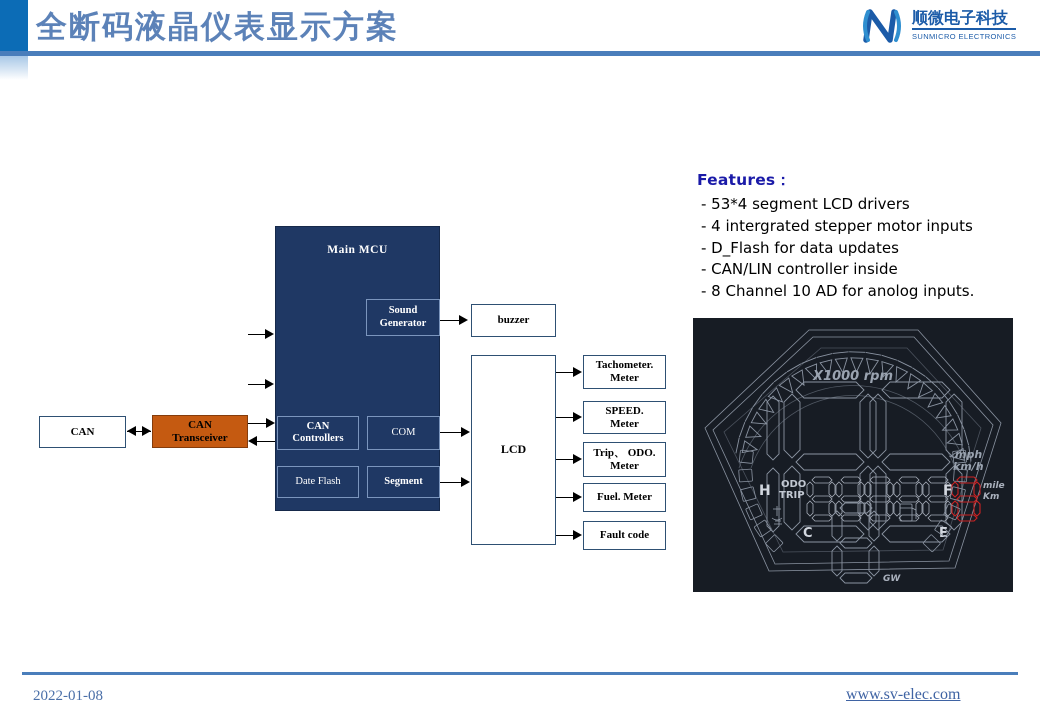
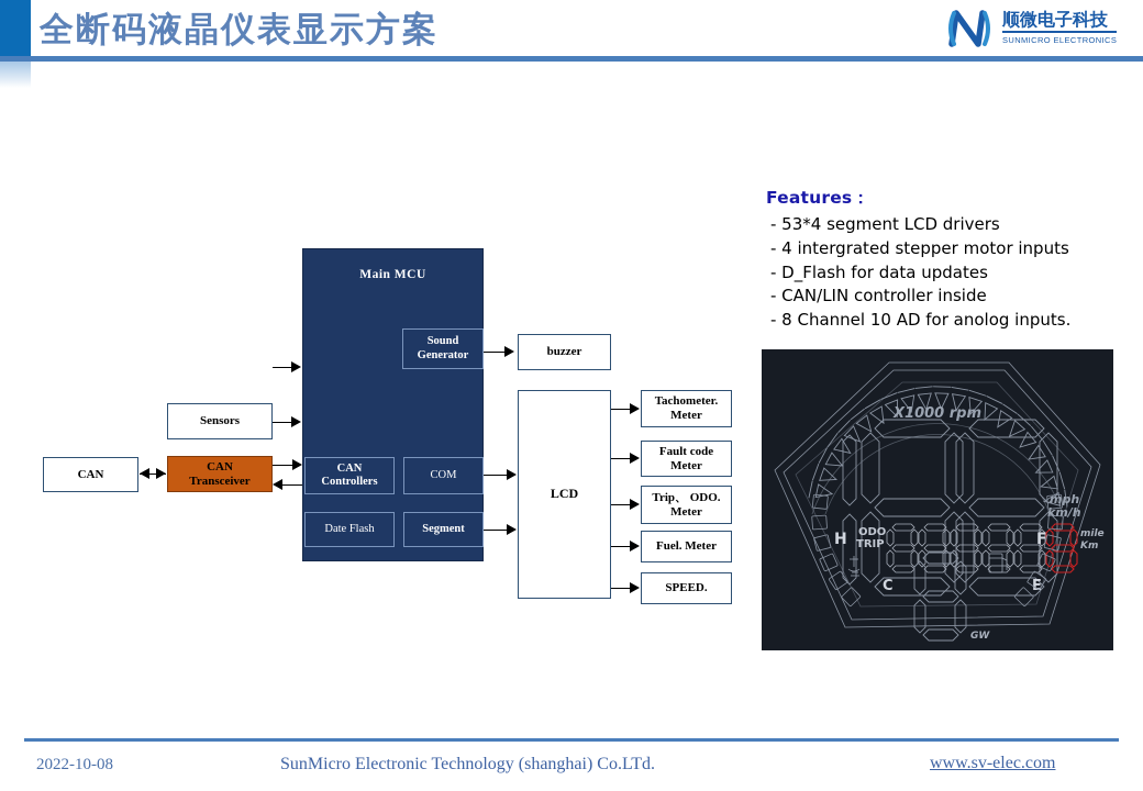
  全断码液晶仪表显示方案
  顺微电子科技
  SUNMICRO ELECTRONICS
  Main MCU
  Sound
  Generator
  CAN
  Controllers
  COM
  Date Flash
  Segment
+ Sensors
  CAN
  CAN
  Transceiver
  buzzer
  LCD
  Tachometer.
  Meter
- SPEED.
+ Fault code
  Meter
  Trip、 ODO.
  Meter
  Fuel. Meter
- Fault code
+ SPEED.
  Features：
  - 53*4 segment LCD drivers
  - 4 intergrated stepper motor inputs
  - D_Flash for data updates
  - CAN/LIN controller inside
  - 8 Channel 10 AD for anolog inputs.
  X1000 rpm
  mph
  km/h
  ODO
  TRIP
  mile
  Km
  H
  C
  E
  F
  GW
- 2022-01-08
+ 2022-10-08
+ SunMicro Electronic Technology (shanghai) Co.LTd.
  www.sv-elec.com
